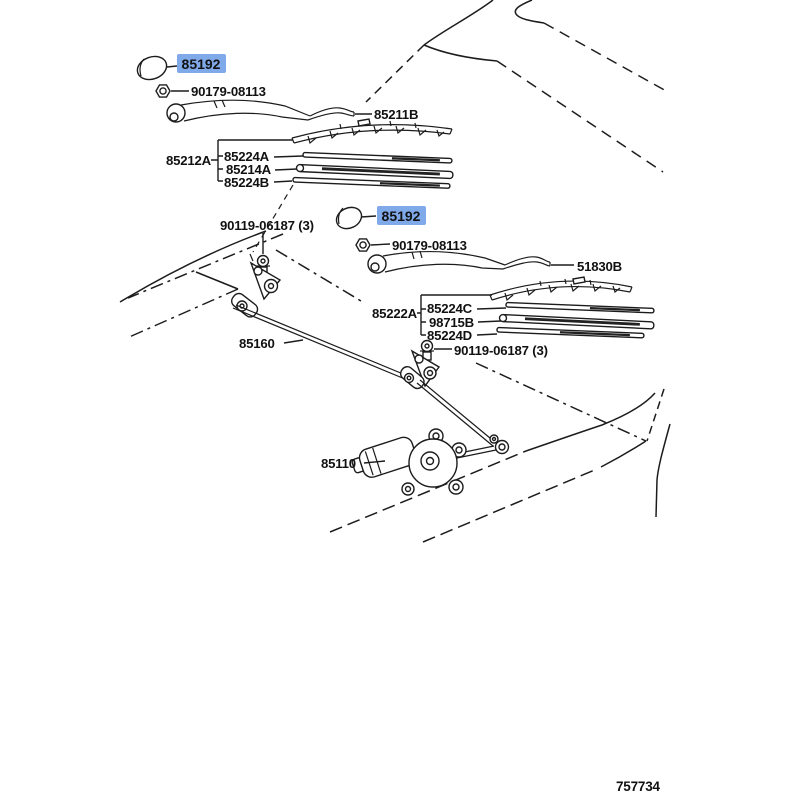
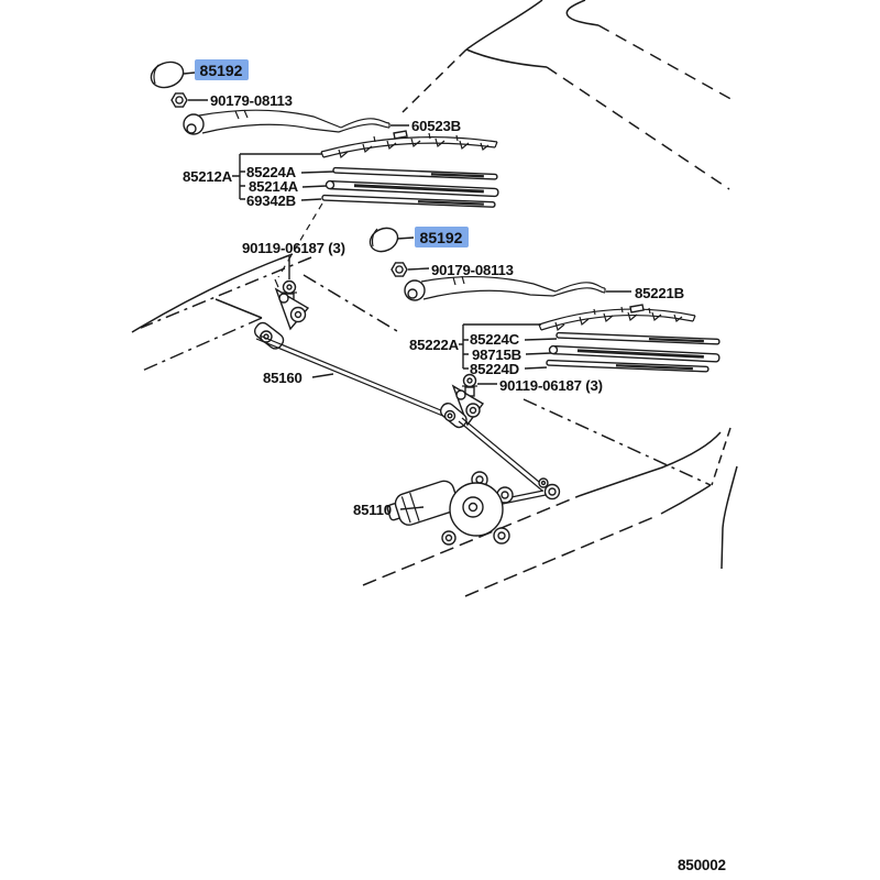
  85192
  90179-08113
- 85211B
+ 60523B
  85212A
  85224A
  85214A
- 85224B
+ 69342B
  90119-06187 (3)
  85192
  90179-08113
- 51830B
+ 85221B
  85222A
  85224C
  98715B
  85224D
  90119-06187 (3)
  85160
  85110
- 757734
+ 850002
